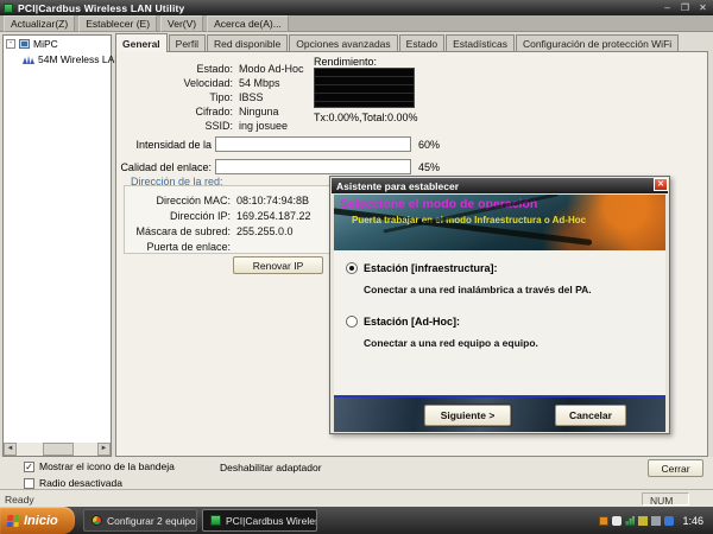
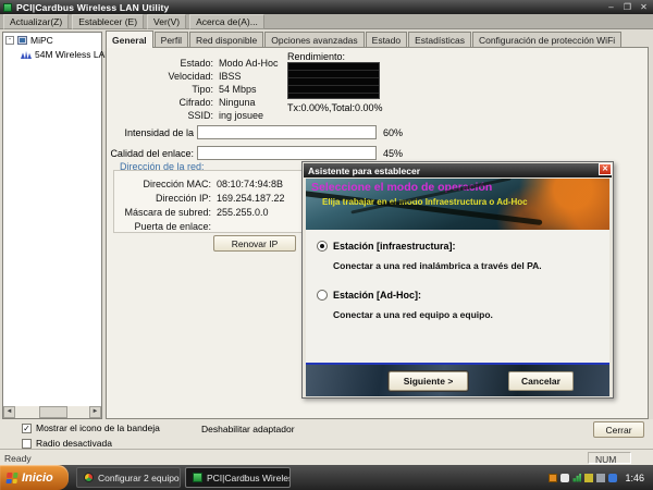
  PCI|Cardbus Wireless LAN Utility
  –
  ❐
  ✕
  Actualizar(Z)
  Establecer (E)
  Ver(V)
  Acerca de(A)...
  MiPC
  54M Wireless LA
  General
  Perfil
  Red disponible
  Opciones avanzadas
  Estado
  Estadísticas
  Configuración de protección WiFi
  Estado:
  Modo Ad-Hoc
  Velocidad:
- 54 Mbps
+ IBSS
  Tipo:
- IBSS
+ 54 Mbps
  Cifrado:
  Ninguna
  SSID:
  ing josuee
  Rendimiento:
  Tx:0.00%,Total:0.00%
  Intensidad de la
  60%
  Calidad del enlace:
  45%
  Dirección de la red:
  Dirección MAC:
  08:10:74:94:8B
  Dirección IP:
  169.254.187.22
  Máscara de subred:
  255.255.0.0
  Puerta de enlace:
  Renovar IP
  ✓
  Mostrar el icono de la bandeja
  Radio desactivada
  Deshabilitar adaptador
  Cerrar
  Ready
  NUM
  Asistente para establecer
  Seleccione el modo de operación
- Puerta trabajar en el modo Infraestructura o Ad-Hoc
+ Elija trabajar en el modo Infraestructura o Ad-Hoc
  Estación [infraestructura]:
  Conectar a una red inalámbrica a través del PA.
  Estación [Ad-Hoc]:
  Conectar a una red equipo a equipo.
  Siguiente >
  Cancelar
  Inicio
  Configurar 2 equipo
  PCI|Cardbus Wirele
  1:46
